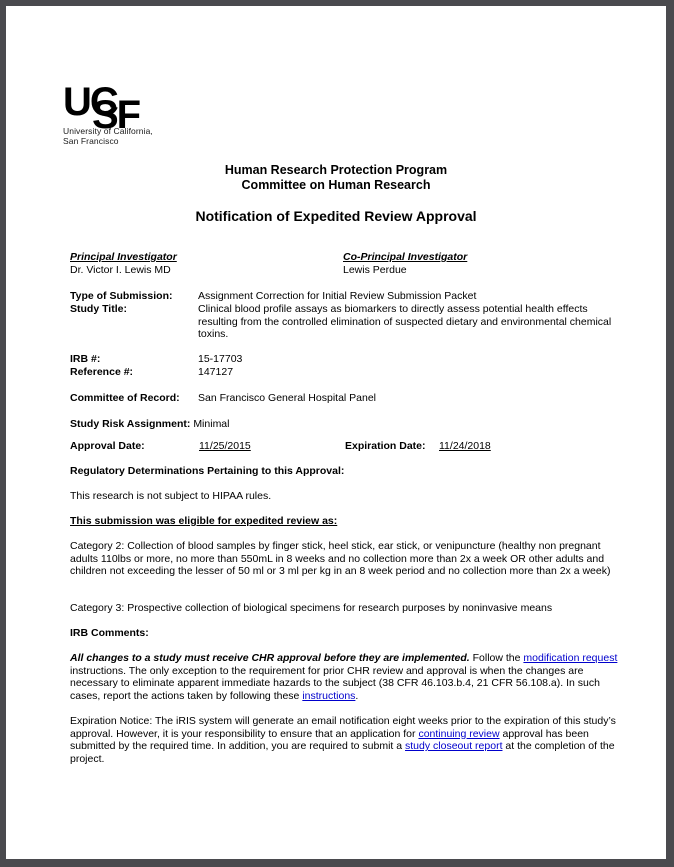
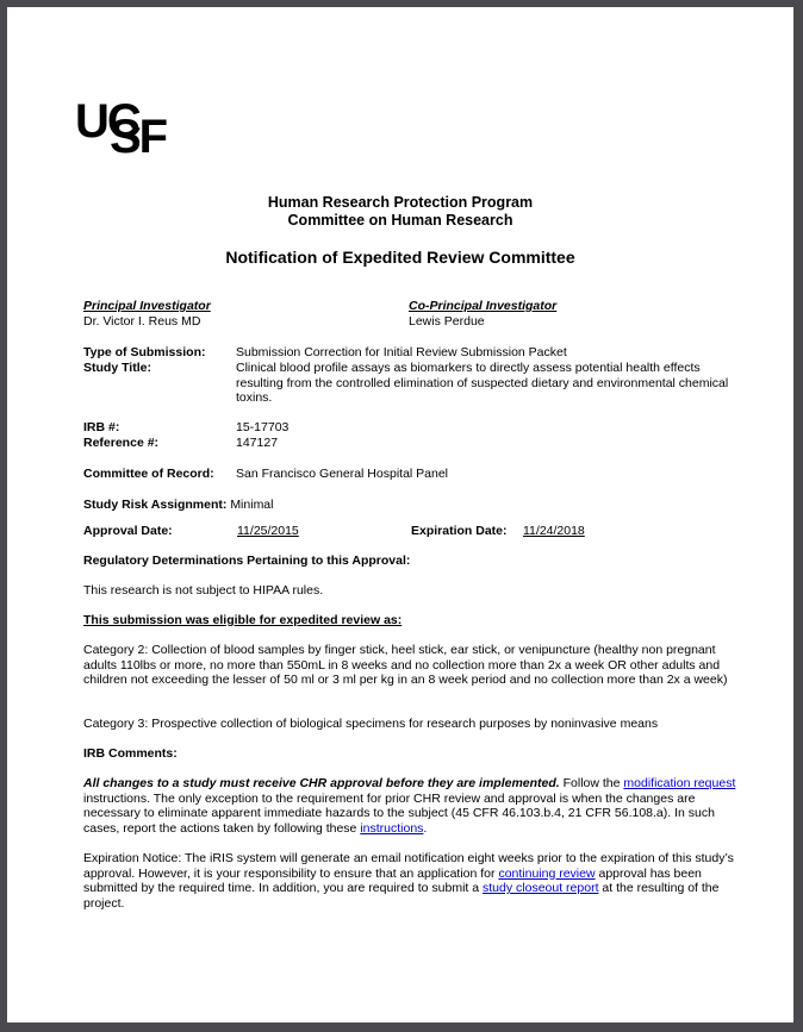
  UC
  SF
- University of California,
- San Francisco
  Human Research Protection Program
  Committee on Human Research
- Notification of Expedited Review Approval
+ Notification of Expedited Review Committee
  Principal Investigator
- Dr. Victor I. Lewis MD
+ Dr. Victor I. Reus MD
  Co-Principal Investigator
  Lewis Perdue
  Type of Submission:
- Assignment Correction for Initial Review Submission Packet
+ Submission Correction for Initial Review Submission Packet
  Study Title:
  Clinical blood profile assays as biomarkers to directly assess potential health effects resulting from the controlled elimination of suspected dietary and environmental chemical toxins.
  IRB #:
  15-17703
  Reference #:
  147127
  Committee of Record:
  San Francisco General Hospital Panel
  Study Risk Assignment: Minimal
  Approval Date:
  11/25/2015
  Expiration Date:
  11/24/2018
  Regulatory Determinations Pertaining to this Approval:
  This research is not subject to HIPAA rules.
  This submission was eligible for expedited review as:
  Category 2: Collection of blood samples by finger stick, heel stick, ear stick, or venipuncture (healthy non pregnant adults 110lbs or more, no more than 550mL in 8 weeks and no collection more than 2x a week OR other adults and children not exceeding the lesser of 50 ml or 3 ml per kg in an 8 week period and no collection more than 2x a week)
  Category 3: Prospective collection of biological specimens for research purposes by noninvasive means
  IRB Comments:
- All changes to a study must receive CHR approval before they are implemented. Follow the modification request instructions. The only exception to the requirement for prior CHR review and approval is when the changes are necessary to eliminate apparent immediate hazards to the subject (38 CFR 46.103.b.4, 21 CFR 56.108.a). In such cases, report the actions taken by following these instructions.
+ All changes to a study must receive CHR approval before they are implemented. Follow the modification request instructions. The only exception to the requirement for prior CHR review and approval is when the changes are necessary to eliminate apparent immediate hazards to the subject (45 CFR 46.103.b.4, 21 CFR 56.108.a). In such cases, report the actions taken by following these instructions.
- Expiration Notice: The iRIS system will generate an email notification eight weeks prior to the expiration of this study’s approval. However, it is your responsibility to ensure that an application for continuing review approval has been submitted by the required time. In addition, you are required to submit a study closeout report at the completion of the project.
+ Expiration Notice: The iRIS system will generate an email notification eight weeks prior to the expiration of this study’s approval. However, it is your responsibility to ensure that an application for continuing review approval has been submitted by the required time. In addition, you are required to submit a study closeout report at the resulting of the project.
